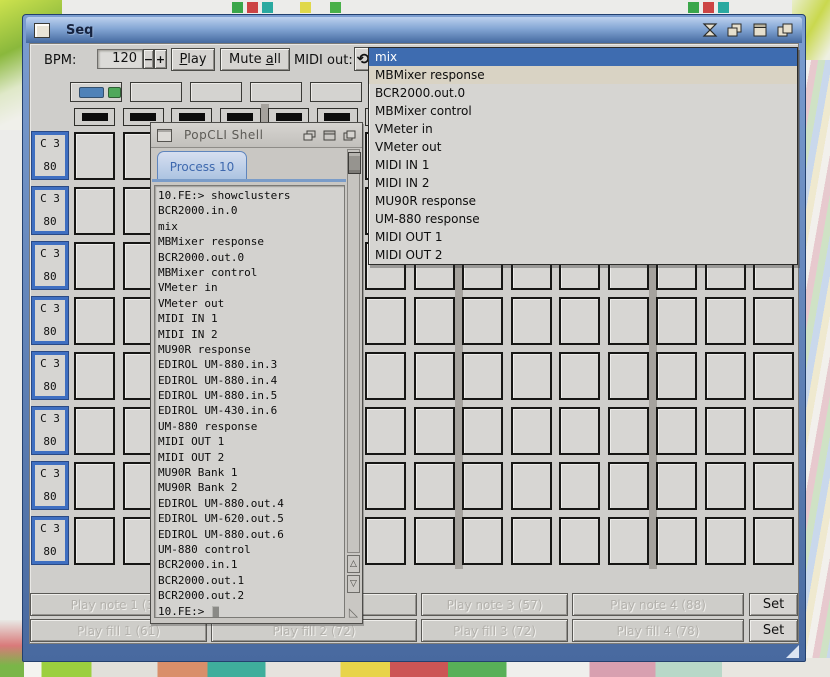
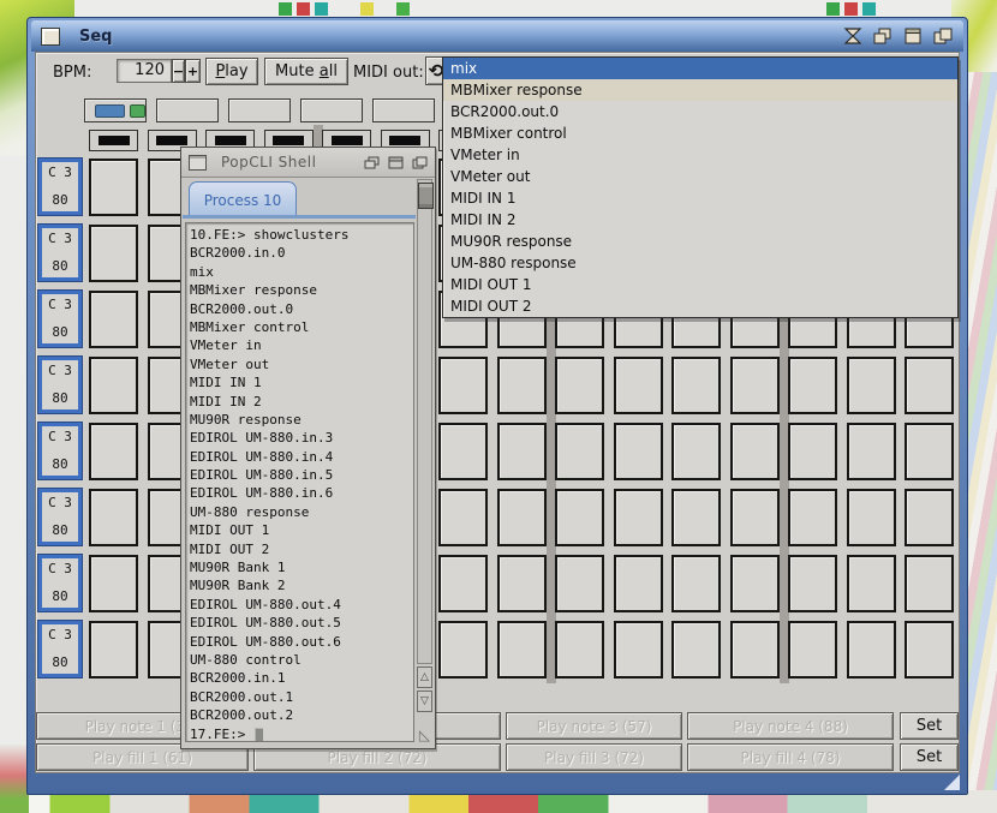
  Seq
  BPM:
  120
  −
  +
  P
  lay
  Mute
  a
  ll
  MIDI out:
  ⟲
  C 3
  80
  C 3
  80
  C 3
  80
  C 3
  80
  C 3
  80
  C 3
  80
  C 3
  80
  C 3
  80
  Play note 1 (
  Play note 3 (57)
  Play note 4 (88)
  Play fill 1 (61)
  Play fill 2 (72)
  Play fill 3 (72)
  Play fill 4 (78)
  Set
  Set
  PopCLI Shell
  Process 10
  10.FE:> showclusters
  BCR2000.in.0
  mix
  MBMixer response
  BCR2000.out.0
  MBMixer control
  VMeter in
  VMeter out
  MIDI IN 1
  MIDI IN 2
  MU90R response
  EDIROL UM-880.in.3
  EDIROL UM-880.in.4
  EDIROL UM-880.in.5
- EDIROL UM-430.in.6
+ EDIROL UM-880.in.6
  UM-880 response
  MIDI OUT 1
  MIDI OUT 2
  MU90R Bank 1
  MU90R Bank 2
  EDIROL UM-880.out.4
- EDIROL UM-620.out.5
+ EDIROL UM-880.out.5
  EDIROL UM-880.out.6
  UM-880 control
  BCR2000.in.1
  BCR2000.out.1
  BCR2000.out.2
- 10.FE:>
+ 17.FE:>
  △
  ▽
  ◺
  mix
  MBMixer response
  BCR2000.out.0
  MBMixer control
  VMeter in
  VMeter out
  MIDI IN 1
  MIDI IN 2
  MU90R response
  UM-880 response
  MIDI OUT 1
  MIDI OUT 2
